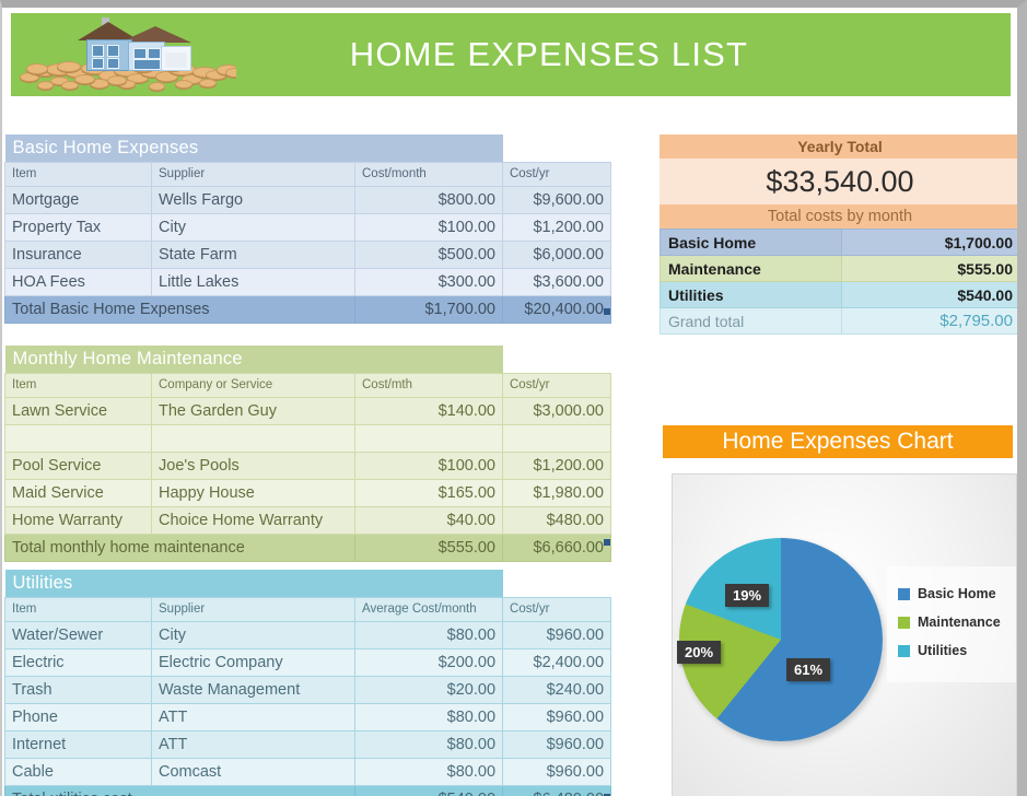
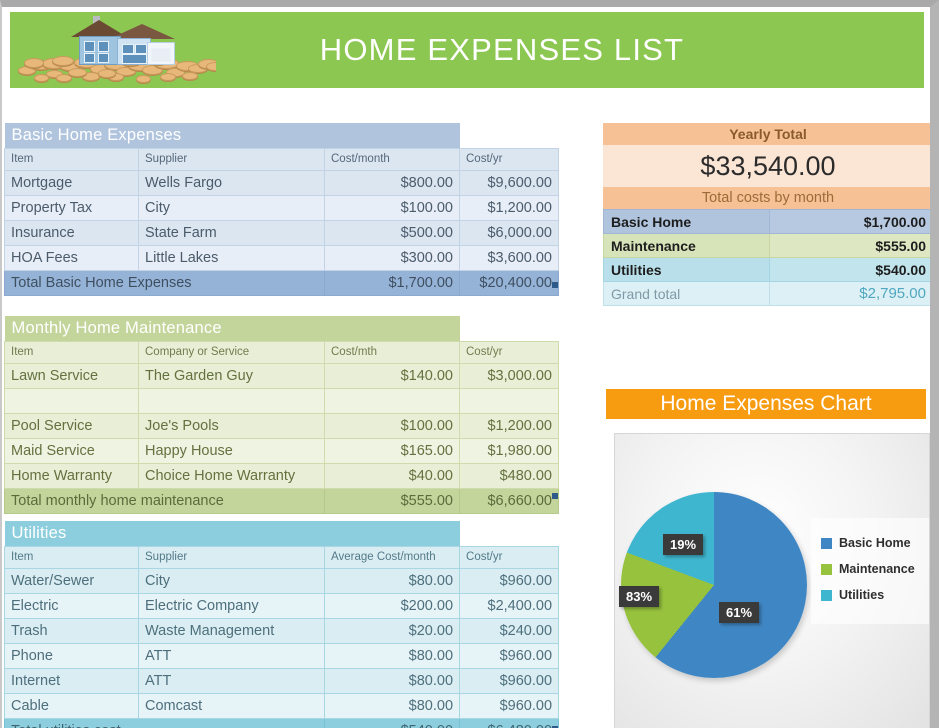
  HOME EXPENSES LIST
  Basic Home Expenses
  Item	Supplier	Cost/month	Cost/yr
  Mortgage	Wells Fargo	$800.00	$9,600.00
  Property Tax	City	$100.00	$1,200.00
  Insurance	State Farm	$500.00	$6,000.00
  HOA Fees	Little Lakes	$300.00	$3,600.00
  Total Basic Home Expenses	$1,700.00	$20,400.00
  Monthly Home Maintenance
  Item	Company or Service	Cost/mth	Cost/yr
  Lawn Service	The Garden Guy	$140.00	$3,000.00
  Pool Service	Joe's Pools	$100.00	$1,200.00
  Maid Service	Happy House	$165.00	$1,980.00
  Home Warranty	Choice Home Warranty	$40.00	$480.00
  Total monthly home maintenance	$555.00	$6,660.00
  Utilities
  Item	Supplier	Average Cost/month	Cost/yr
  Water/Sewer	City	$80.00	$960.00
  Electric	Electric Company	$200.00	$2,400.00
  Trash	Waste Management	$20.00	$240.00
  Phone	ATT	$80.00	$960.00
  Internet	ATT	$80.00	$960.00
  Cable	Comcast	$80.00	$960.00
  Yearly Total
  $33,540.00
  Total costs by month
  Basic Home	$1,700.00
  Maintenance	$555.00
  Utilities	$540.00
  Grand total	$2,795.00
  Home Expenses Chart
  61%
- 20%
+ 83%
  19%
  Basic Home
  Maintenance
  Utilities
